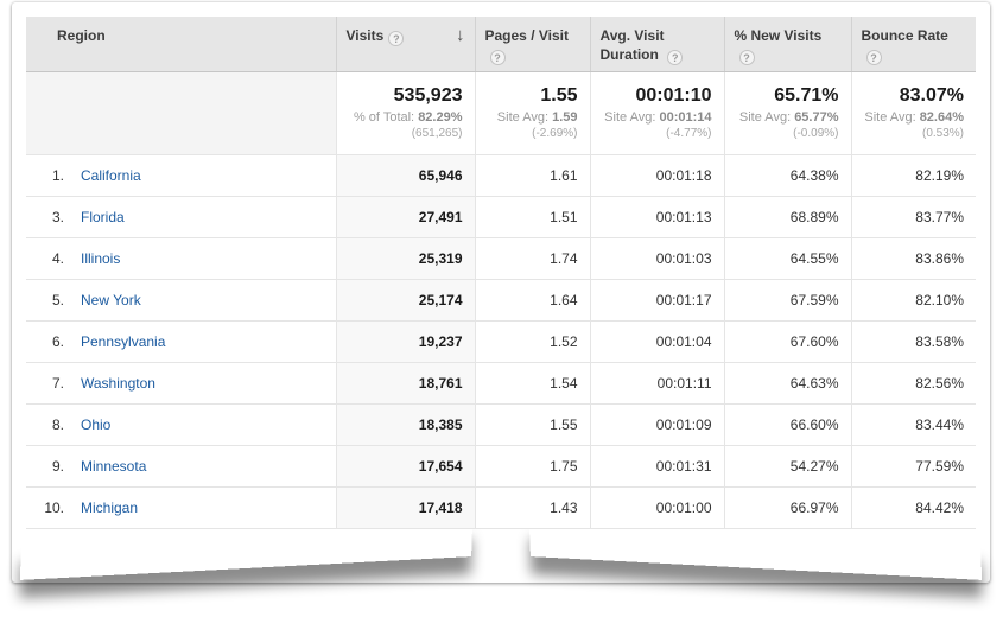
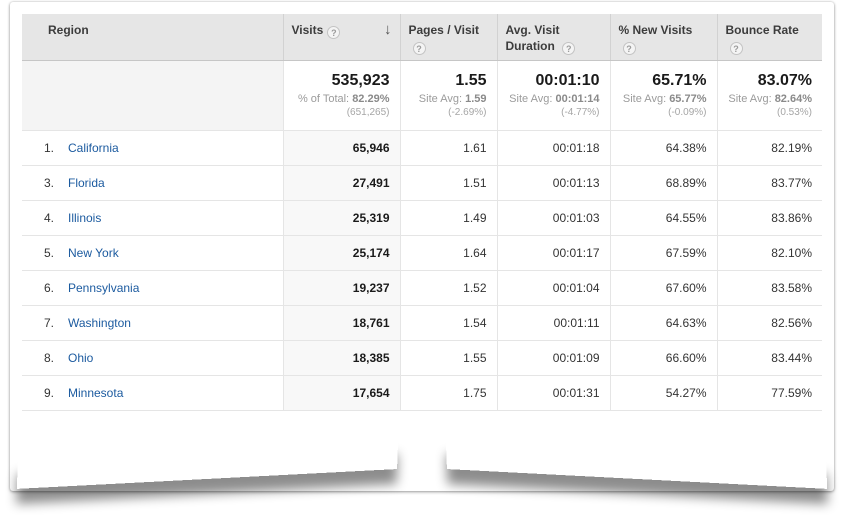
  Region	Visits ? ↓	Pages / Visit ?	Avg. Visit Duration ?	% New Visits ?	Bounce Rate ?
  	535,923 % of Total: 82.29% (651,265)	1.55 Site Avg: 1.59 (-2.69%)	00:01:10 Site Avg: 00:01:14 (-4.77%)	65.71% Site Avg: 65.77% (-0.09%)	83.07% Site Avg: 82.64% (0.53%)
  1. California	65,946	1.61	00:01:18	64.38%	82.19%
  3. Florida	27,491	1.51	00:01:13	68.89%	83.77%
- 4. Illinois	25,319	1.74	00:01:03	64.55%	83.86%
+ 4. Illinois	25,319	1.49	00:01:03	64.55%	83.86%
  5. New York	25,174	1.64	00:01:17	67.59%	82.10%
  6. Pennsylvania	19,237	1.52	00:01:04	67.60%	83.58%
  7. Washington	18,761	1.54	00:01:11	64.63%	82.56%
  8. Ohio	18,385	1.55	00:01:09	66.60%	83.44%
  9. Minnesota	17,654	1.75	00:01:31	54.27%	77.59%
- 10. Michigan	17,418	1.43	00:01:00	66.97%	84.42%
